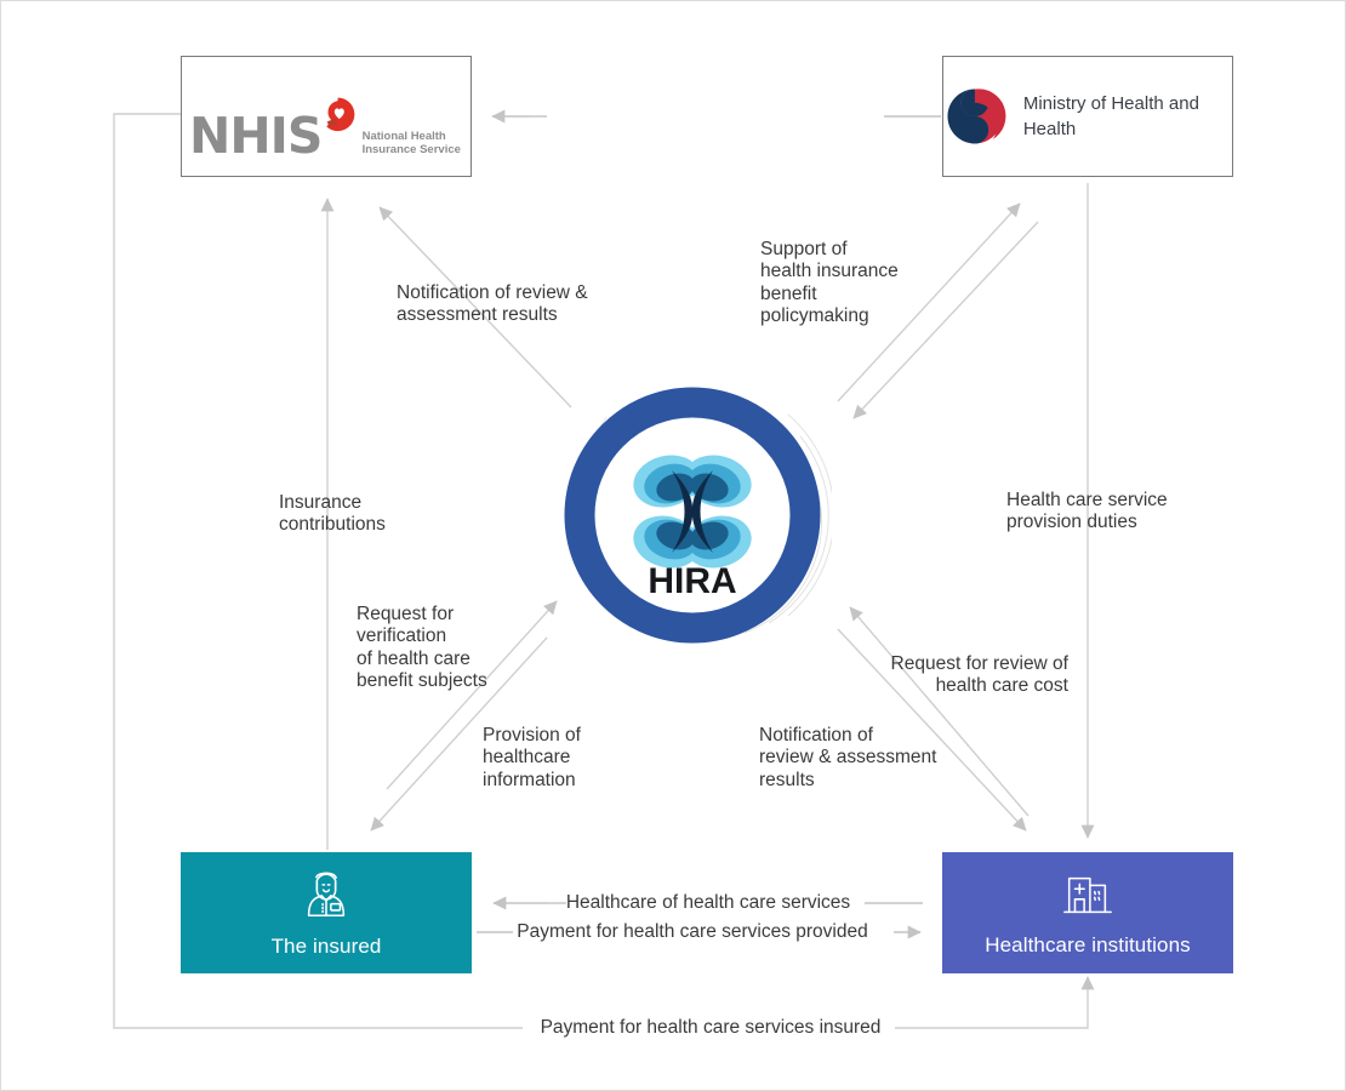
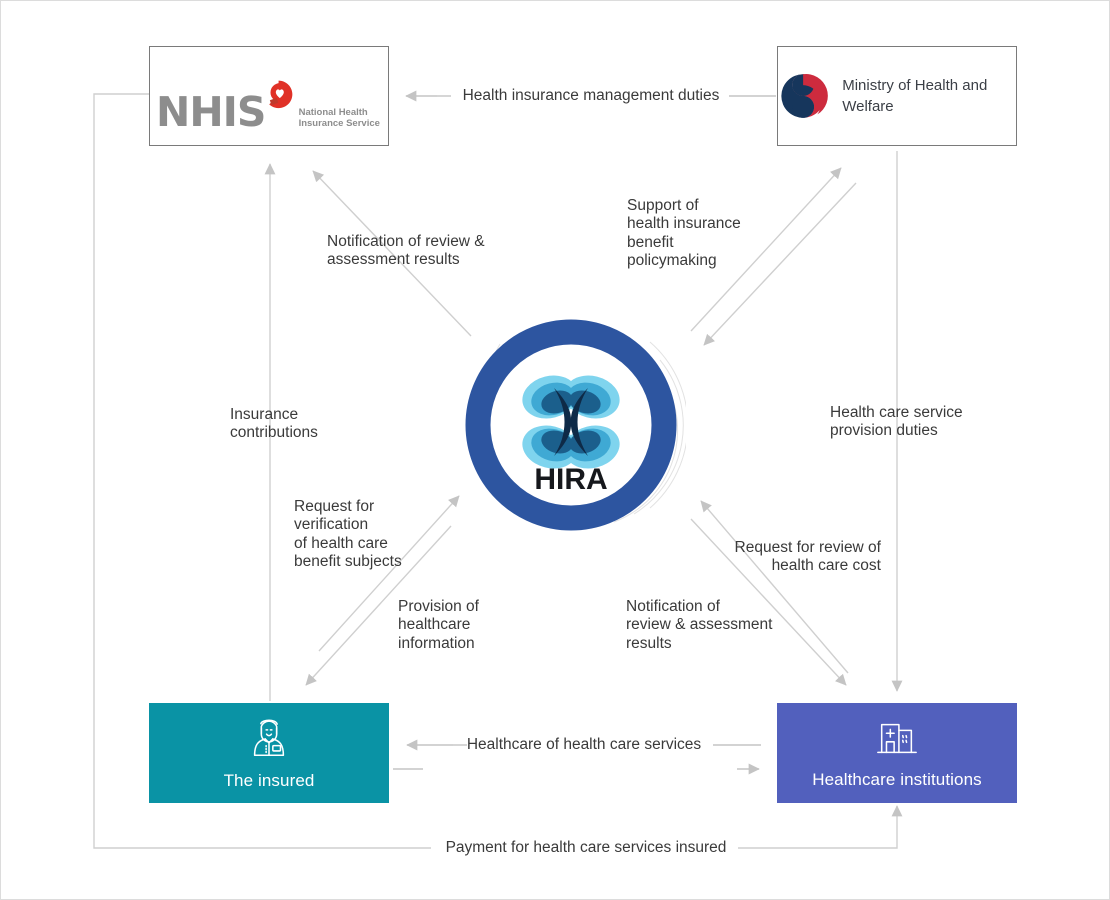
  NHIS
  National Health Insurance Service
- Ministry of Health and Health
+ Ministry of Health and Welfare
  HIRA
  The insured
  Healthcare institutions
+ Health insurance management duties
  Notification of review &
  assessment results
  Insurance
  contributions
  Support of
  health insurance
  benefit
  policymaking
  Health care service
  provision duties
  Request for
  verification
  of health care
  benefit subjects
  Provision of
  healthcare
  information
  Request for review of
  health care cost
  Notification of
  review & assessment
  results
  Healthcare of health care services
- Payment for health care services provided
  Payment for health care services insured
